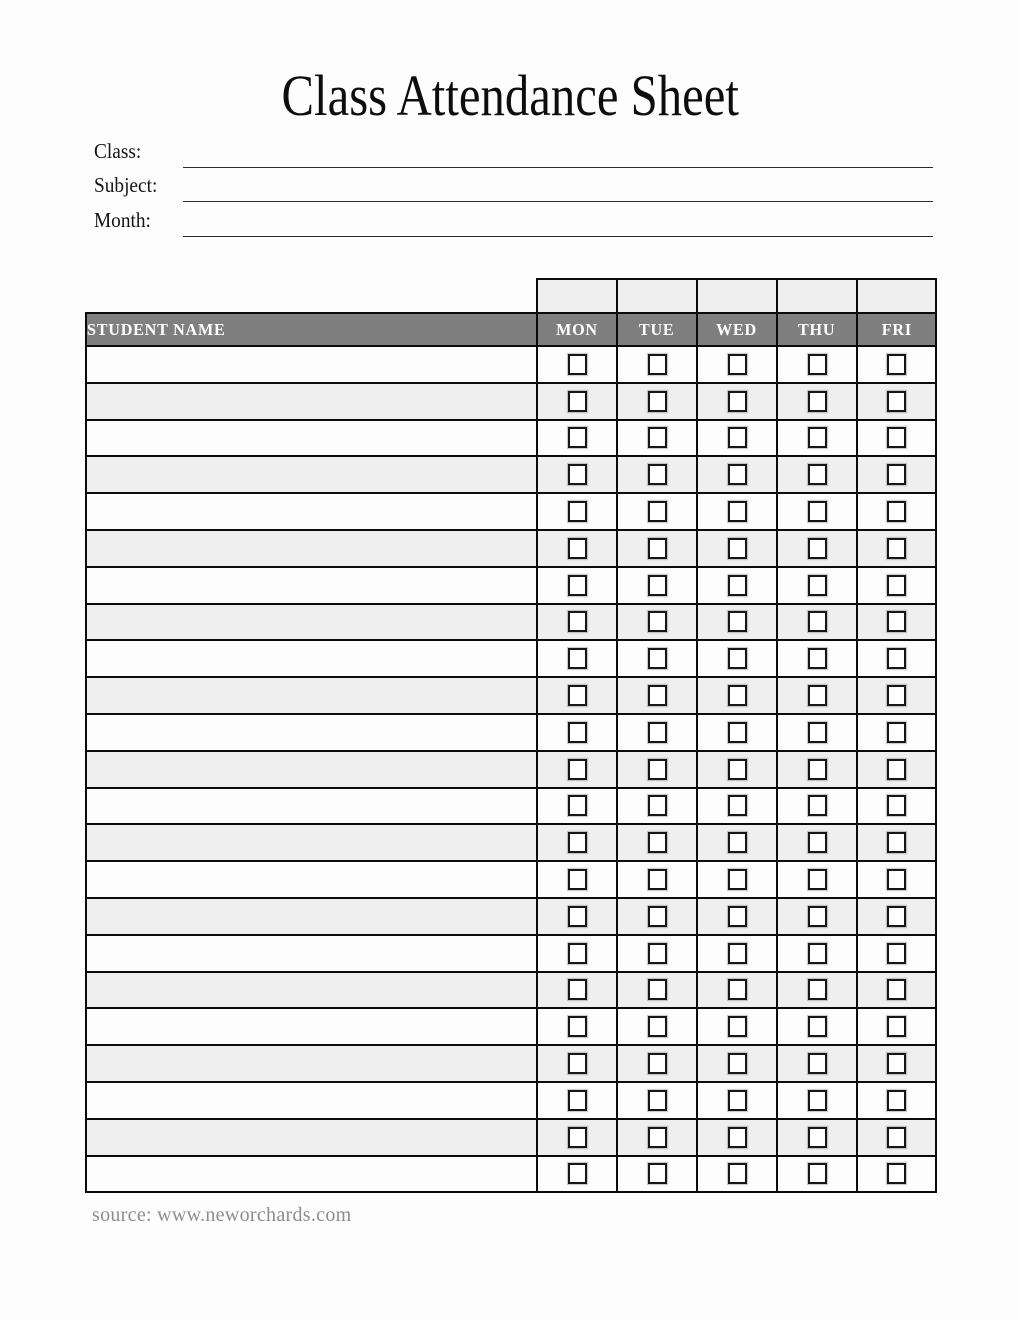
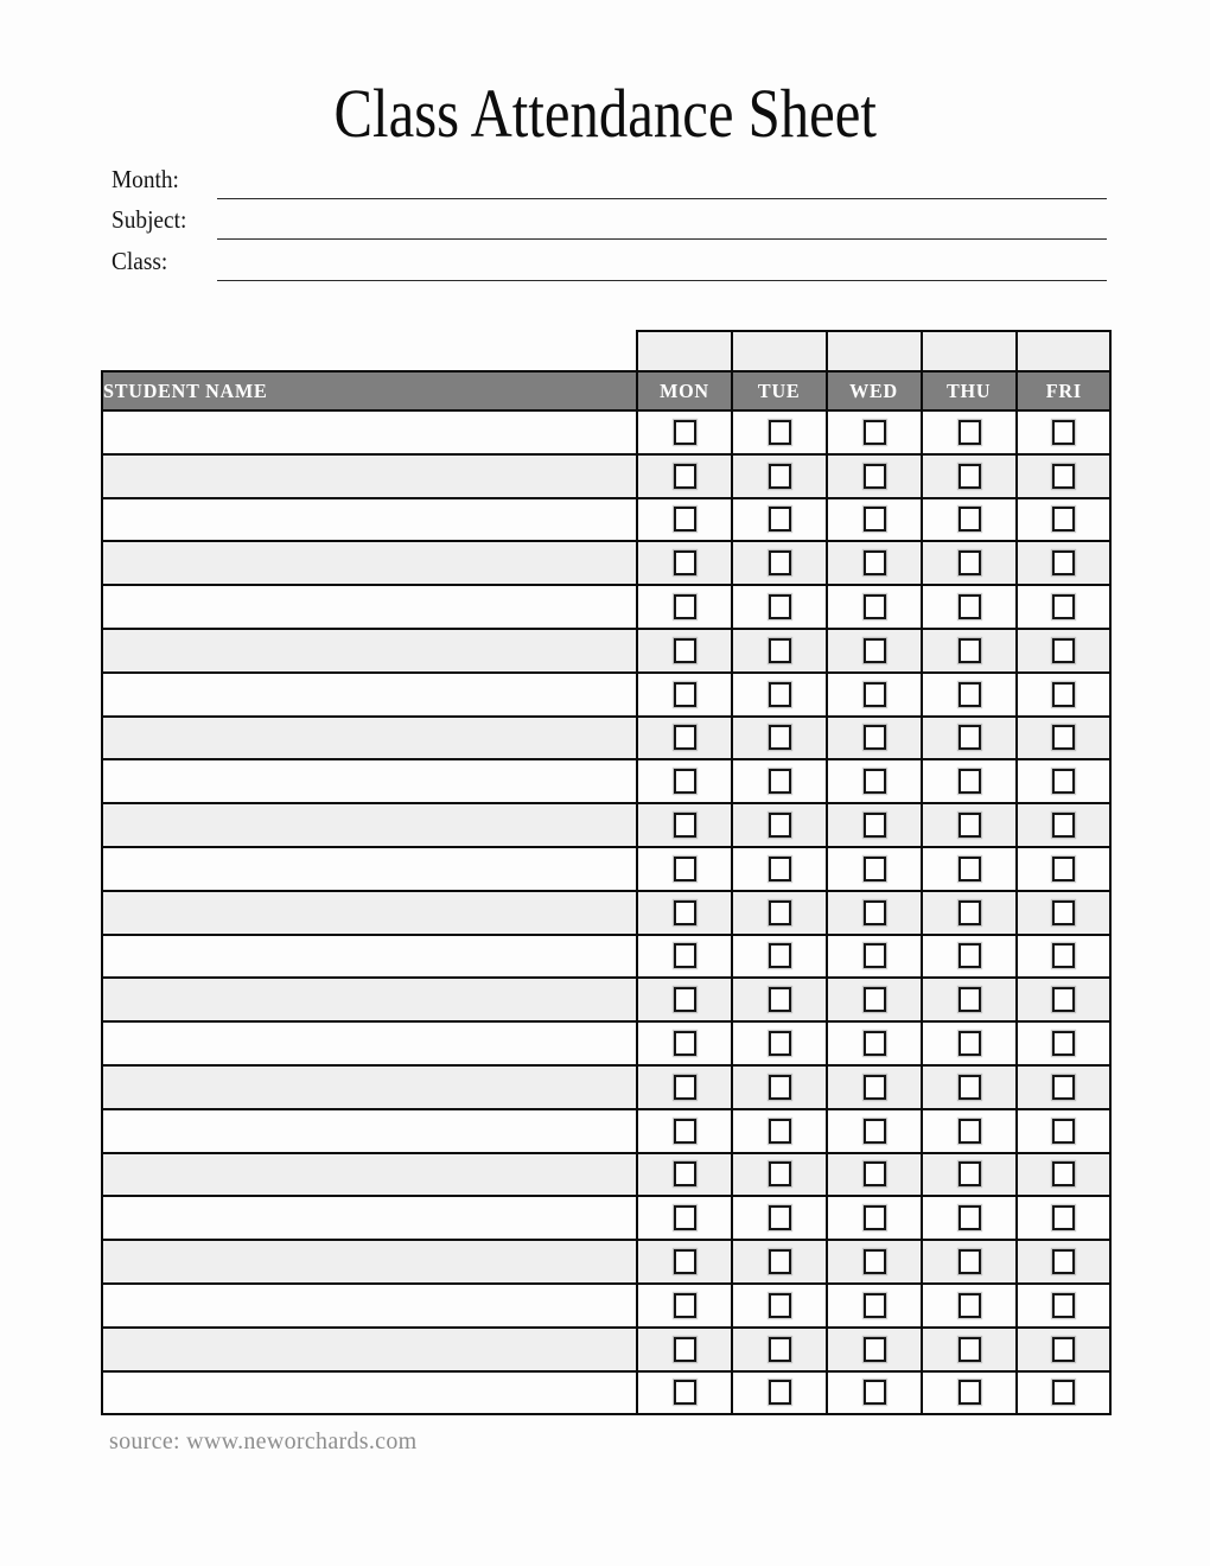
  Class Attendance Sheet
- Class:
+ Month:
  Subject:
- Month:
+ Class:
  STUDENT NAME	MON	TUE	WED	THU	FRI
  source: www.neworchards.com
